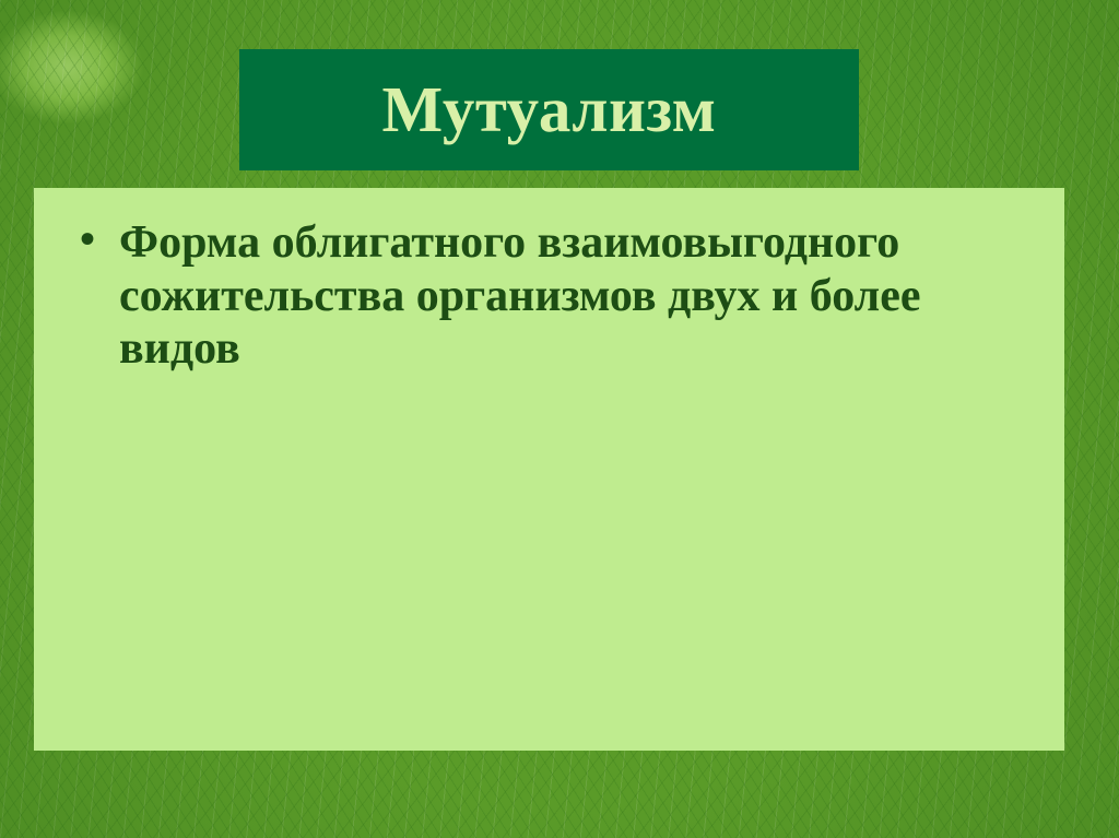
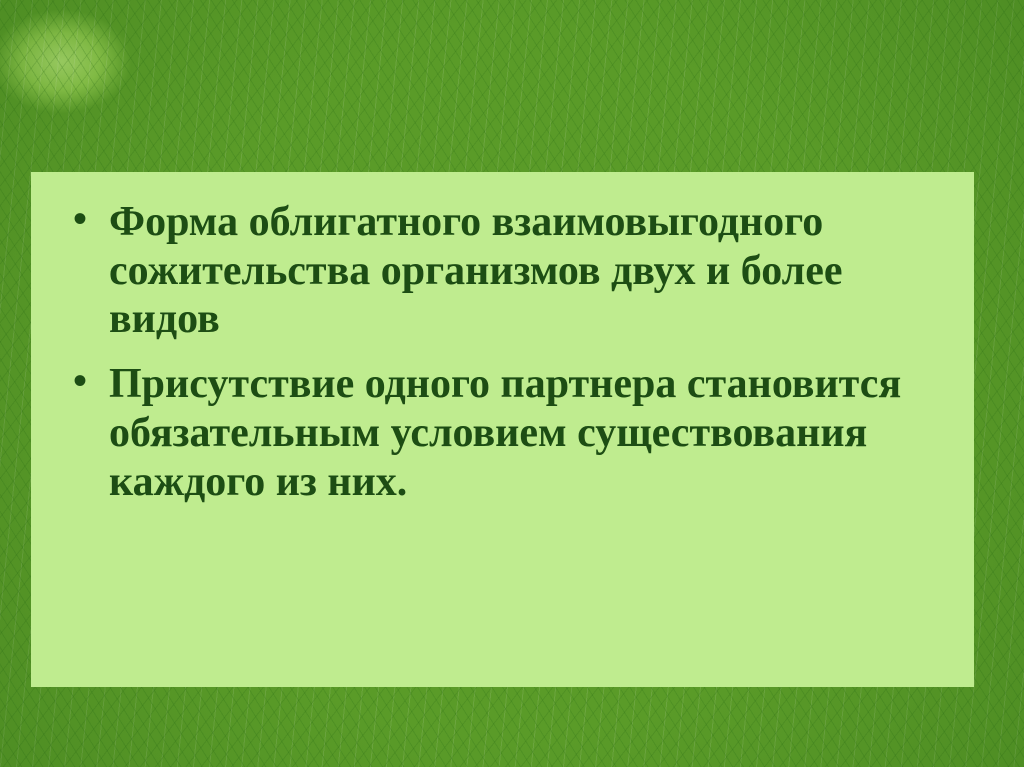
- Мутуализм
  Форма облигатного взаимовыгодного сожительства организмов двух и более видов
+ Присутствие одного партнера становится обязательным условием существования каждого из них.
